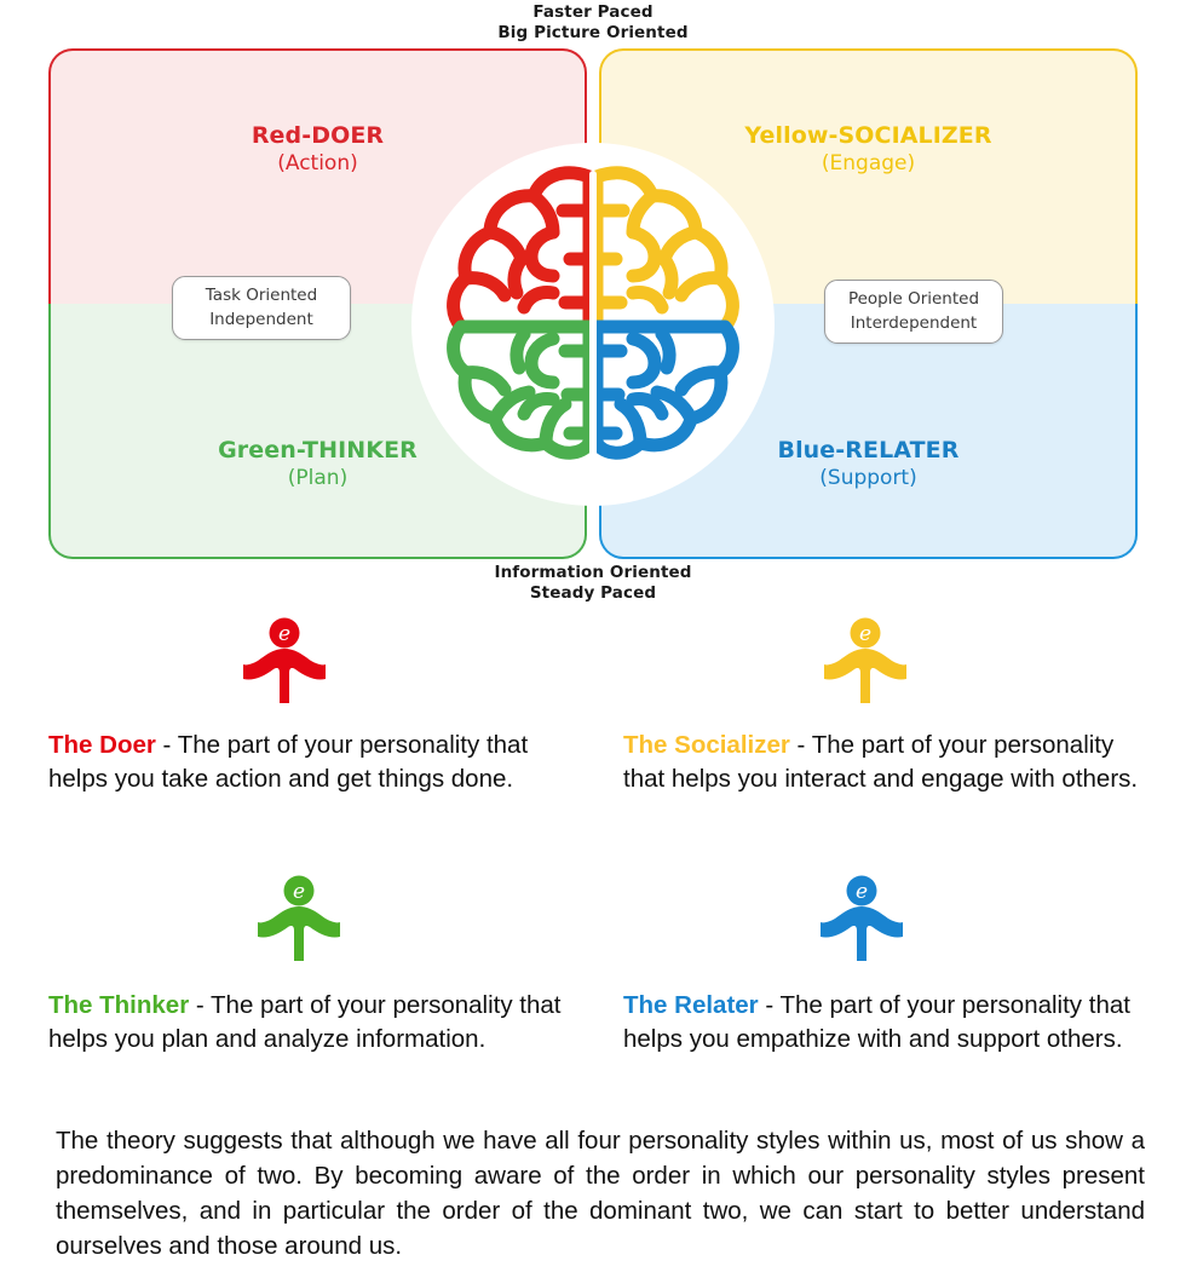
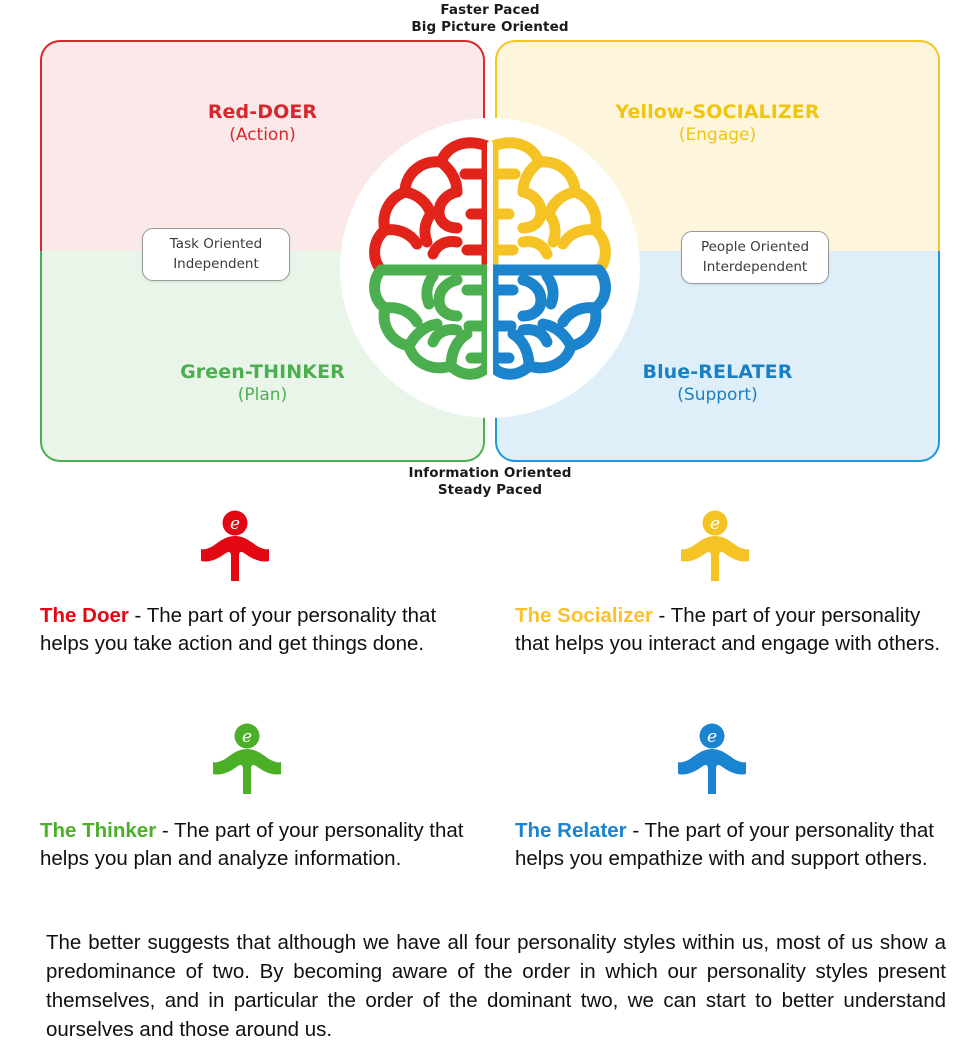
  Faster Paced
  Big Picture Oriented
  Red-DOER
  (Action)
  Yellow-SOCIALIZER
  (Engage)
  Green-THINKER
  (Plan)
  Blue-RELATER
  (Support)
  Task Oriented
  Independent
  People Oriented
  Interdependent
  Information Oriented
  Steady Paced
  e
  The Doer - The part of your personality that helps you take action and get things done.
  e
  The Socializer - The part of your personality that helps you interact and engage with others.
  e
  The Thinker - The part of your personality that helps you plan and analyze information.
  e
  The Relater - The part of your personality that helps you empathize with and support others.
- The theory suggests that although we have all four personality styles within us, most of us show a predominance of two. By becoming aware of the order in which our personality styles present themselves, and in particular the order of the dominant two, we can start to better understand ourselves and those around us.
+ The better suggests that although we have all four personality styles within us, most of us show a predominance of two. By becoming aware of the order in which our personality styles present themselves, and in particular the order of the dominant two, we can start to better understand ourselves and those around us.
